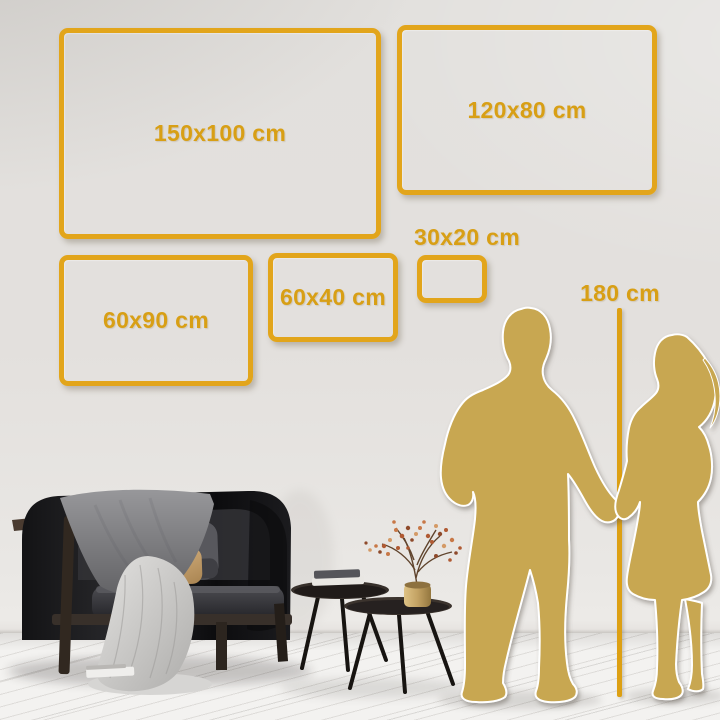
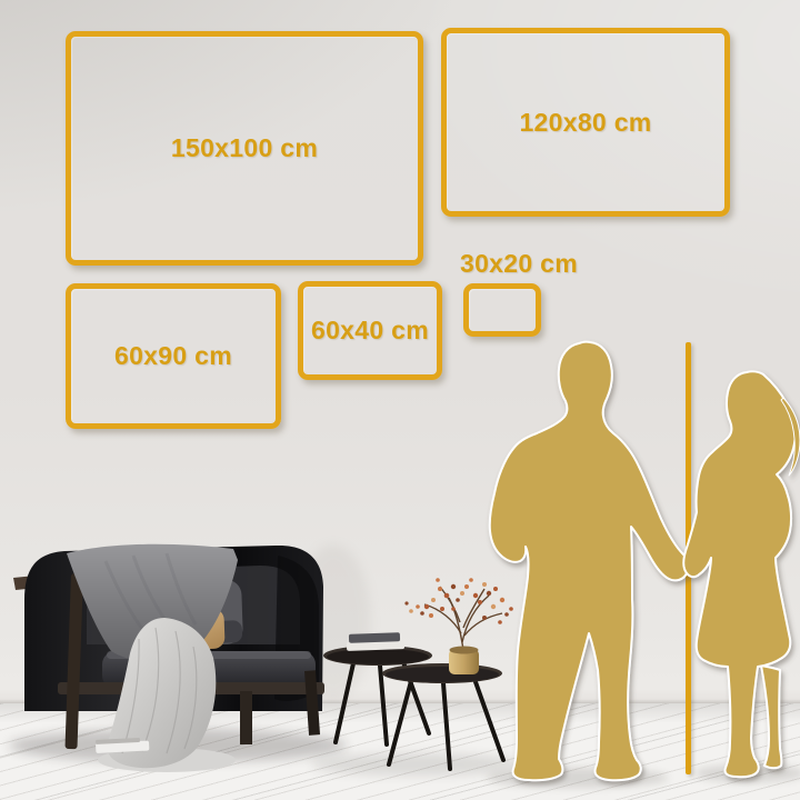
  150x100 cm
  120x80 cm
  60x90 cm
  60x40 cm
  30x20 cm
- 180 cm
